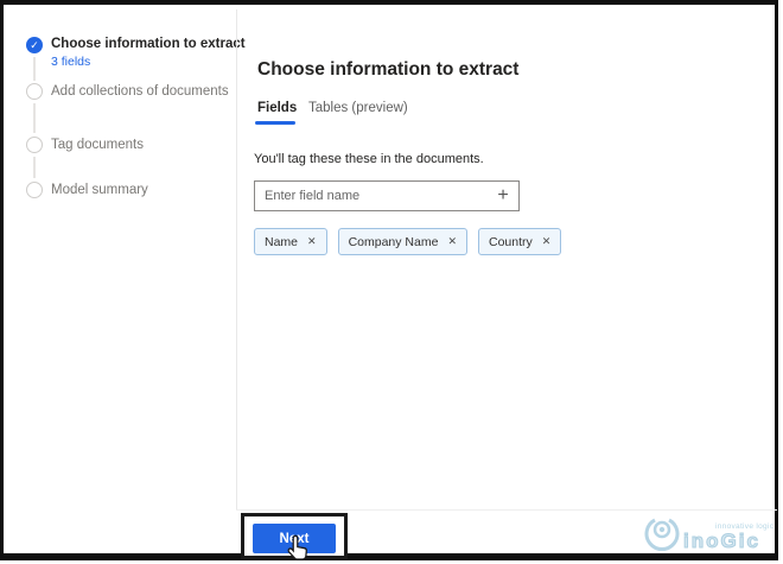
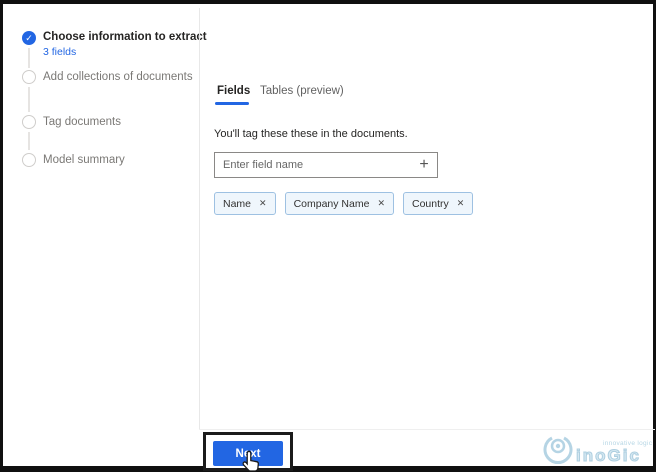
  ✓
  Choose information to extrat
  3 fields
  Add collections of documents
  Tag documents
  Model summary
- Choose information to extract
  Fields
  Tables (preview)
  You'll tag these these in the documents.
  Enter field name
  +
  Name
  ✕
  Company Name
  ✕
  Country
  ✕
  Nxt
  inoGic
